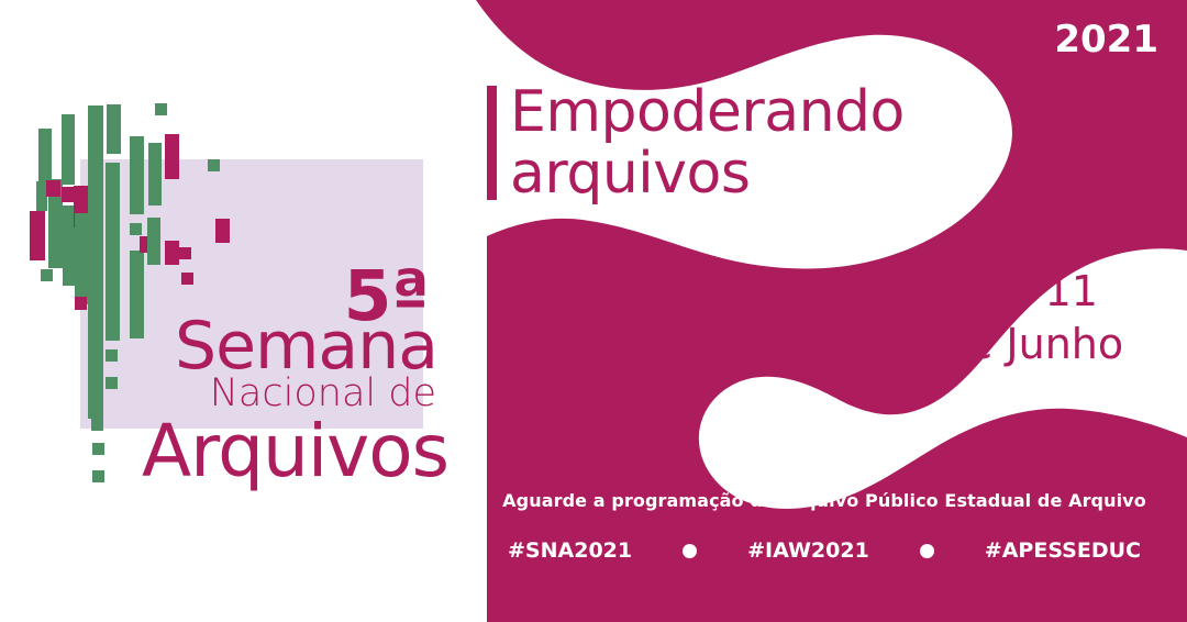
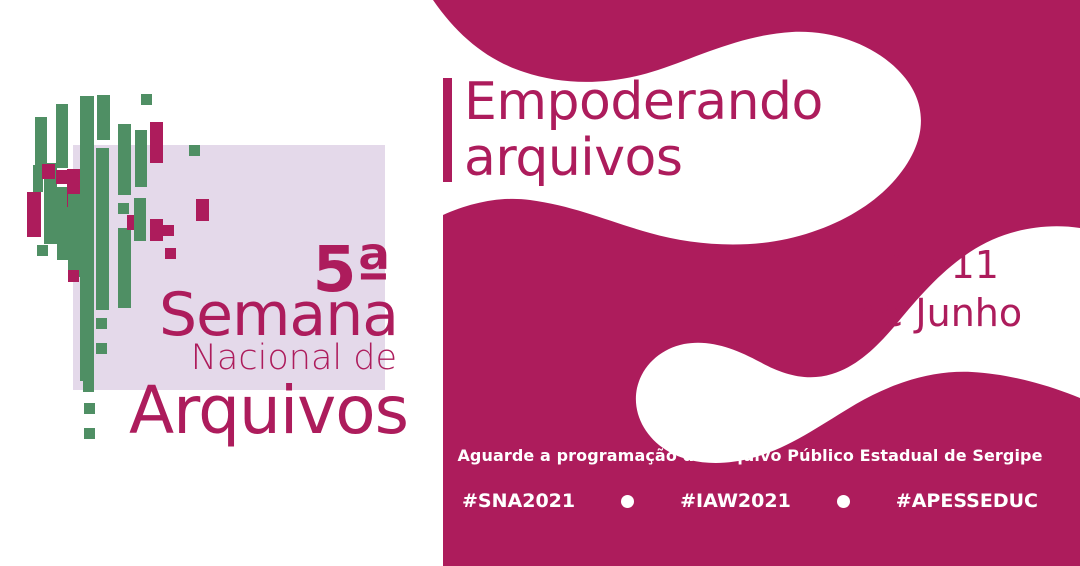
  5ª
  Semana
  Nacional de
  Arquivos
- 2021
  Empoderando
  arquivos
  7 a 11
  de Junho
- Aguarde a programação do Arquivo Público Estadual de Arquivo
+ Aguarde a programação do Arquivo Público Estadual de Sergipe
  #SNA2021
  #IAW2021
  #APESSEDUC
